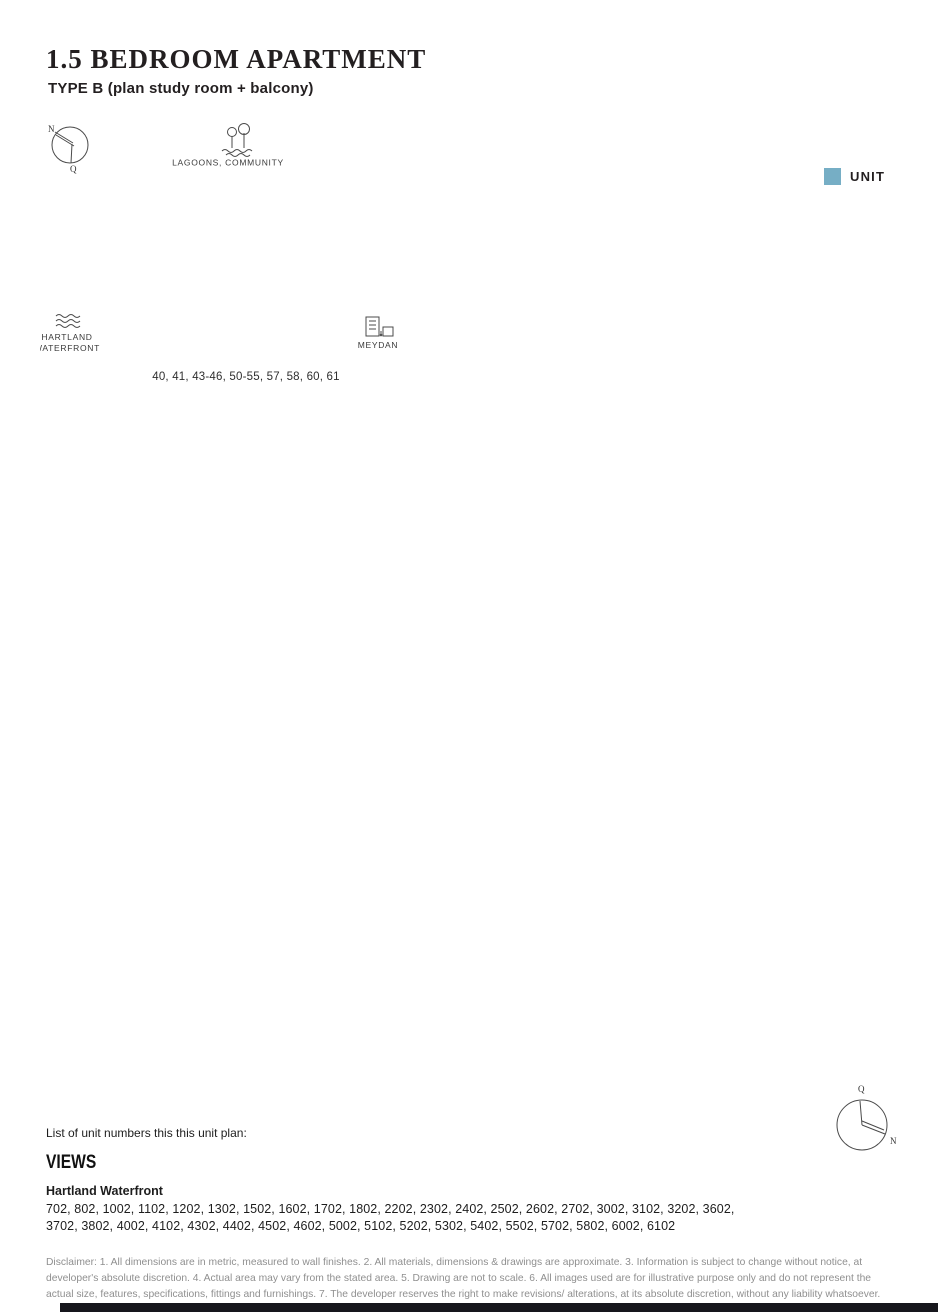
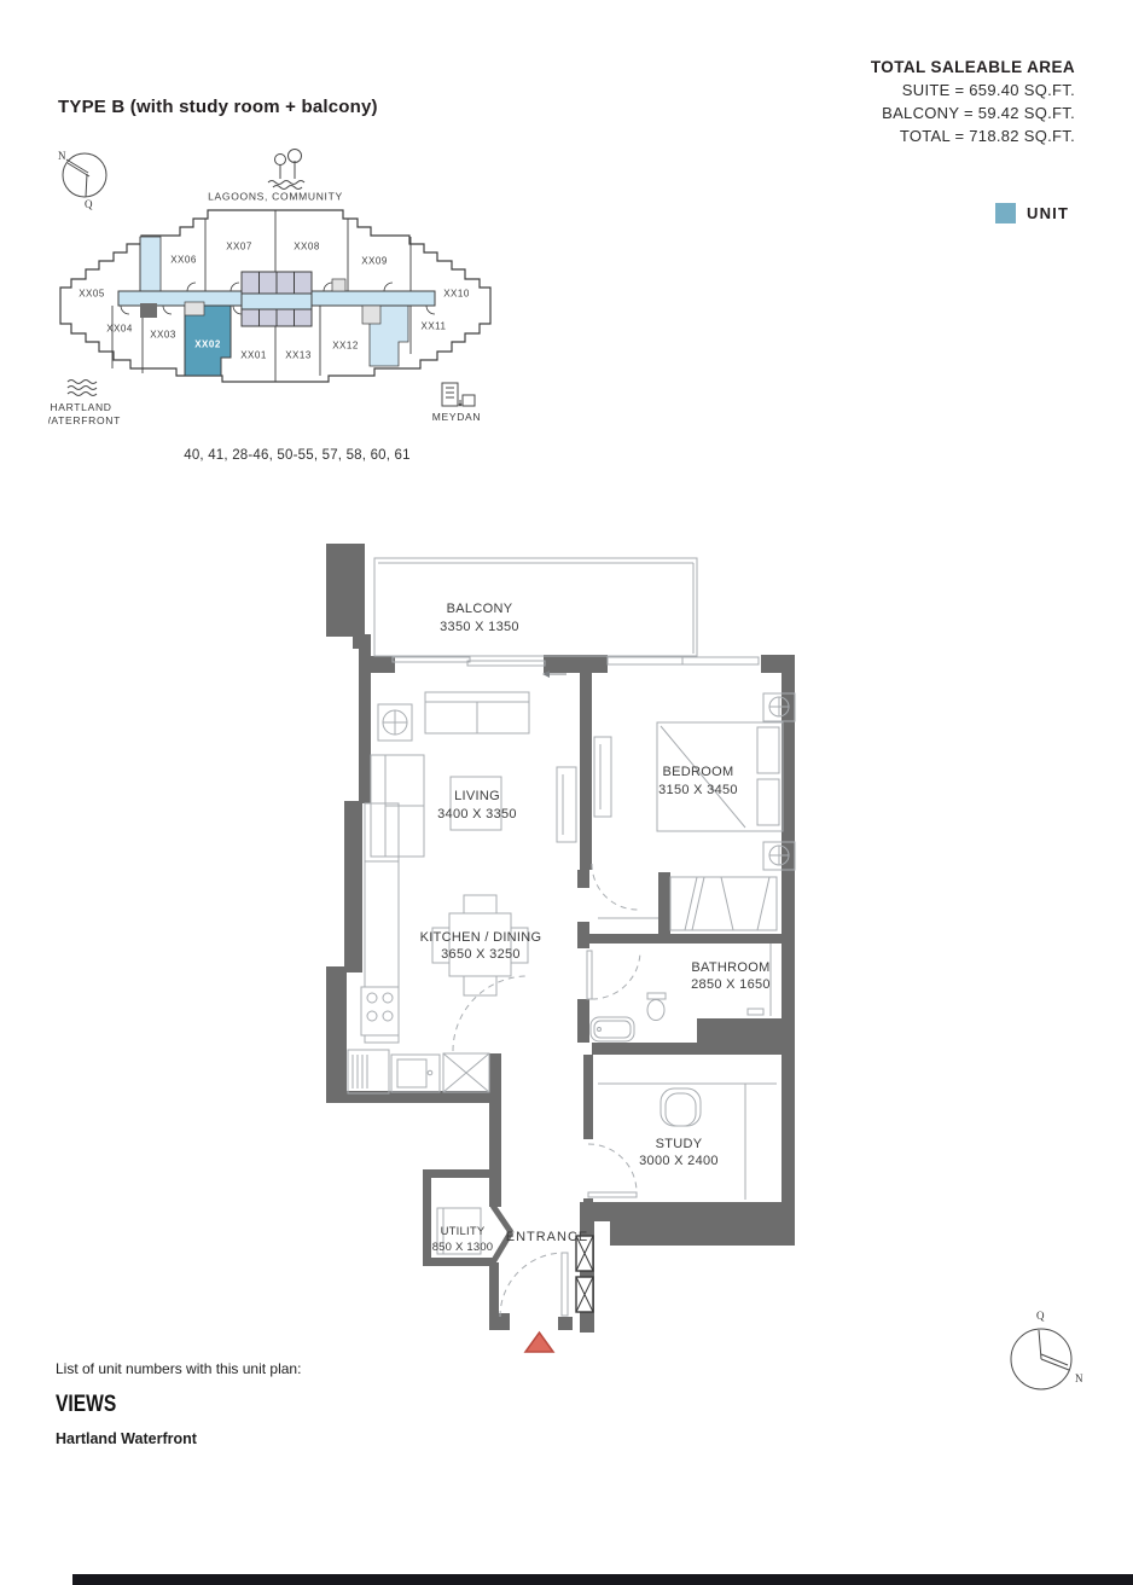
- 1.5 BEDROOM APARTMENT
- TYPE B (plan study room + balcony)
+ TYPE B (with study room + balcony)
+ TOTAL SALEABLE AREA
+ SUITE = 659.40 SQ.FT.
+ BALCONY = 59.42 SQ.FT.
+ TOTAL = 718.82 SQ.FT.
  UNIT
  N
  Q
  LAGOONS, COMMUNITY
+ XX05
+ XX06
+ XX07
+ XX08
+ XX09
+ XX10
+ XX04
+ XX03
+ XX02
+ XX01
+ XX13
+ XX12
+ XX11
  HARTLAND
  ATERFRONT
  MEYDAN
- 40, 41, 43-46, 50-55, 57, 58, 60, 61
+ 40, 41, 28-46, 50-55, 57, 58, 60, 61
+ BALCONY
+ 3350 X 1350
+ LIVING
+ 3400 X 3350
+ BEDROOM
+ 3150 X 3450
+ KITCHEN / DINING
+ 3650 X 3250
+ BATHROOM
+ 2850 X 1650
+ STUDY
+ 3000 X 2400
+ UTILITY
+ 850 X 1300
+ ENTRANCE
  Q
  N
- List of unit numbers this this unit plan:
+ List of unit numbers with this unit plan:
  VIEWS
  Hartland Waterfront
- 702, 802, 1002, 1102, 1202, 1302, 1502, 1602, 1702, 1802, 2202, 2302, 2402, 2502, 2602, 2702, 3002, 3102, 3202, 3602, 3702, 3802, 4002, 4102, 4302, 4402, 4502, 4602, 5002, 5102, 5202, 5302, 5402, 5502, 5702, 5802, 6002, 6102
- Disclaimer: 1. All dimensions are in metric, measured to wall finishes. 2. All materials, dimensions & drawings are approximate. 3. Information is subject to change without notice, at developer's absolute discretion. 4. Actual area may vary from the stated area. 5. Drawing are not to scale. 6. All images used are for illustrative purpose only and do not represent the actual size, features, specifications, fittings and furnishings. 7. The developer reserves the right to make revisions/ alterations, at its absolute discretion, without any liability whatsoever.
